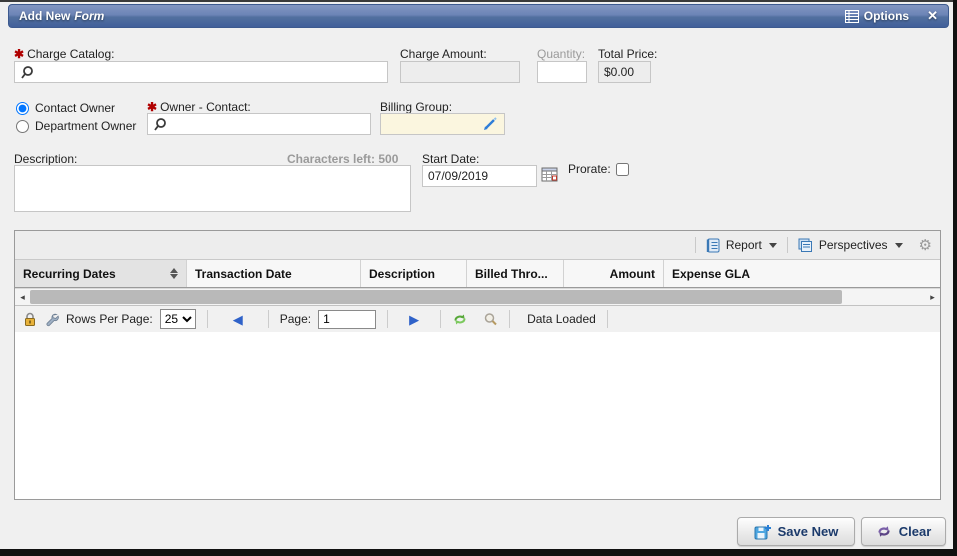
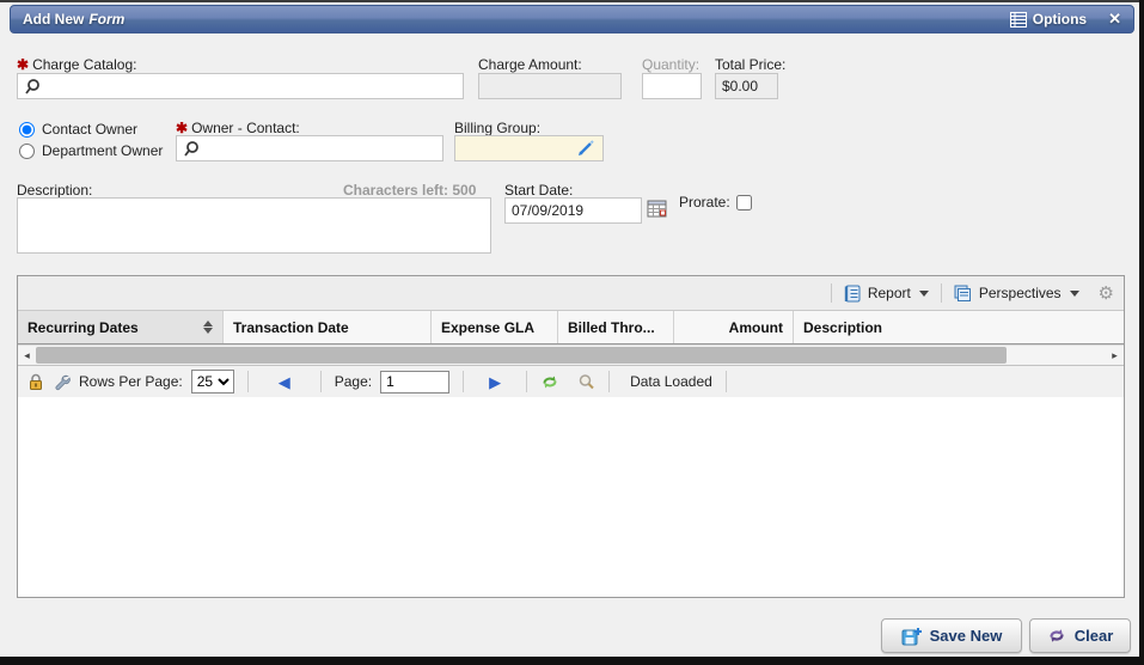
  Add New
  Form
  Options
  ✕
  ✱ Charge Catalog:
  Charge Amount:
  Quantity:
  Total Price:
  $0.00
  Contact Owner
  Department Owner
  ✱ Owner - Contact:
  Billing Group:
  Description:
  Characters left: 500
  Start Date:
  07/09/2019
  Prorate:
  Report
  Perspectives
  ⚙
  Recurring Dates
  Transaction Date
- Description
+ Expense GLA
  Billed Thro...
  Amount
- Expense GLA
+ Description
  ◂
  ▸
  Rows Per Page:
  25
  ◀
  Page:
  1
  ▶
  Data Loaded
  Save New
  Clear
